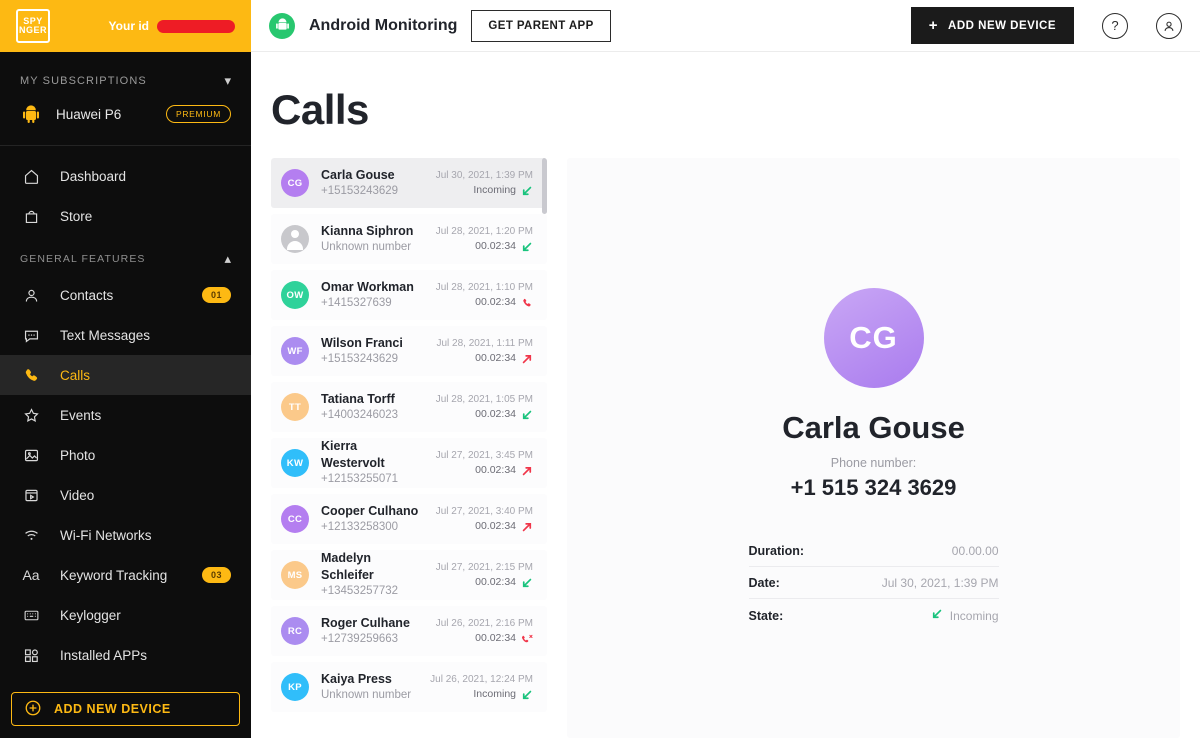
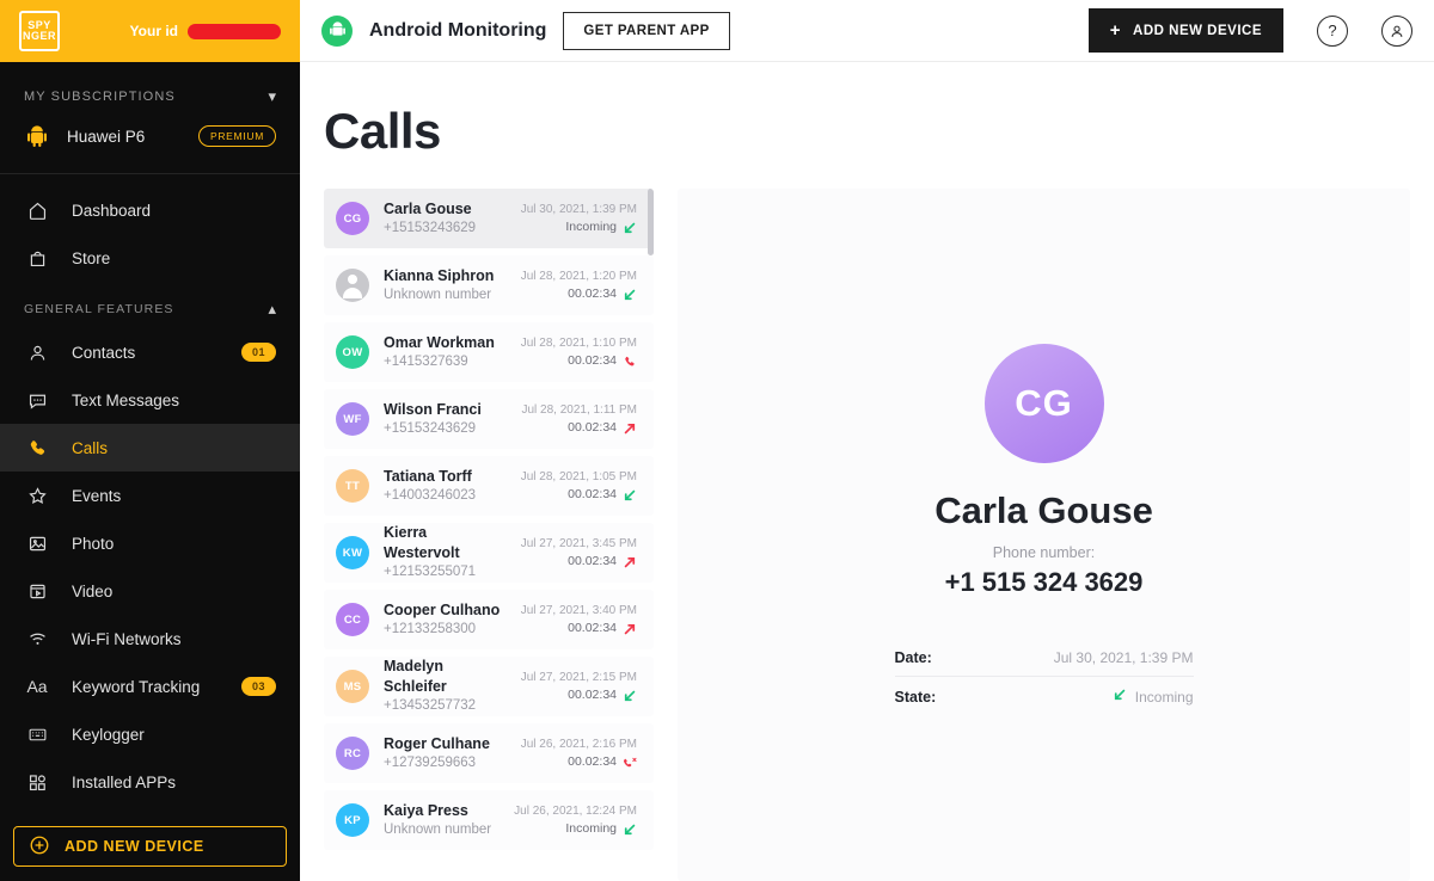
  SPY
  NGER
  Your id
  MY SUBSCRIPTIONS
  ▾
  Huawei P6
  PREMIUM
  Dashboard
  Store
  GENERAL FEATURES
  ▴
  Contacts
  01
  Text Messages
  Calls
  Events
  Photo
  Video
  Wi-Fi Networks
  Aa
  Keyword Tracking
  03
  Keylogger
  Installed APPs
  ADD NEW DEVICE
  Android Monitoring
  GET PARENT APP
  +
  ADD NEW DEVICE
  ?
  Calls
  CG
  Carla Gouse
  +15153243629
  Jul 30, 2021, 1:39 PM
  Incoming
  Kianna Siphron
  Unknown number
  Jul 28, 2021, 1:20 PM
  00.02:34
  OW
  Omar Workman
  +1415327639
  Jul 28, 2021, 1:10 PM
  00.02:34
  WF
  Wilson Franci
  +15153243629
  Jul 28, 2021, 1:11 PM
  00.02:34
  TT
  Tatiana Torff
  +14003246023
  Jul 28, 2021, 1:05 PM
  00.02:34
  KW
  Kierra Westervolt
  +12153255071
  Jul 27, 2021, 3:45 PM
  00.02:34
  CC
  Cooper Culhano
  +12133258300
  Jul 27, 2021, 3:40 PM
  00.02:34
  MS
  Madelyn Schleifer
  +13453257732
  Jul 27, 2021, 2:15 PM
  00.02:34
  RC
  Roger Culhane
  +12739259663
  Jul 26, 2021, 2:16 PM
  00.02:34
  KP
  Kaiya Press
  Unknown number
  Jul 26, 2021, 12:24 PM
  Incoming
  CG
  Carla Gouse
  Phone number:
  +1 515 324 3629
- Duration:
- 00.00.00
  Date:
  Jul 30, 2021, 1:39 PM
  State:
  Incoming
